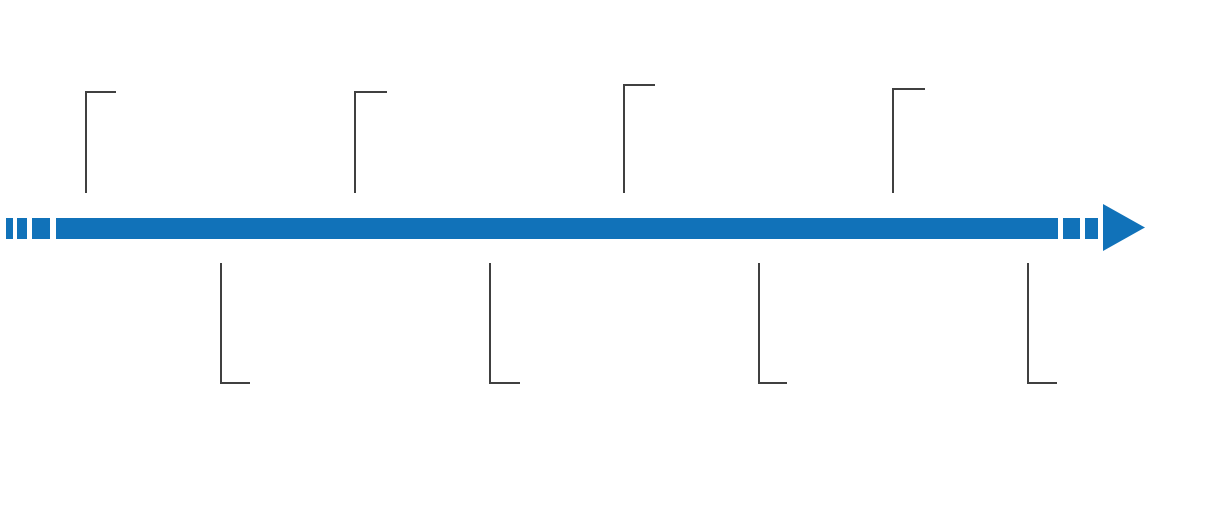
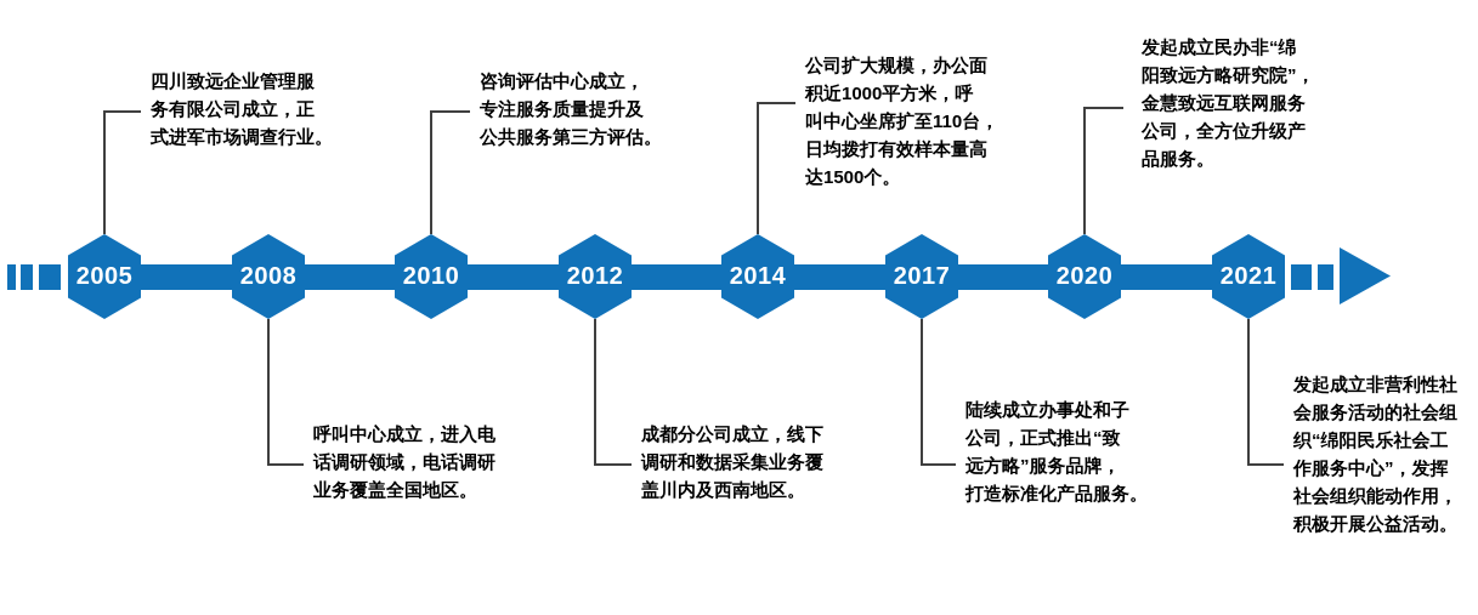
+ 2005
+ 2008
+ 2010
+ 2012
+ 2014
+ 2017
+ 2020
+ 2021
+ 四川致远企业管理服
+ 务有限公司成立，正
+ 式进军市场调查行业。
+ 咨询评估中心成立，
+ 专注服务质量提升及
+ 公共服务第三方评估。
+ 公司扩大规模，办公面
+ 积近1000平方米，呼
+ 叫中心坐席扩至110台，
+ 日均拨打有效样本量高
+ 达1500个。
+ 发起成立民办非“绵
+ 阳致远方略研究院”，
+ 金慧致远互联网服务
+ 公司，全方位升级产
+ 品服务。
+ 呼叫中心成立，进入电
+ 话调研领域，电话调研
+ 业务覆盖全国地区。
+ 成都分公司成立，线下
+ 调研和数据采集业务覆
+ 盖川内及西南地区。
+ 陆续成立办事处和子
+ 公司，正式推出“致
+ 远方略”服务品牌，
+ 打造标准化产品服务。
+ 发起成立非营利性社
+ 会服务活动的社会组
+ 织“绵阳民乐社会工
+ 作服务中心”，发挥
+ 社会组织能动作用，
+ 积极开展公益活动。
